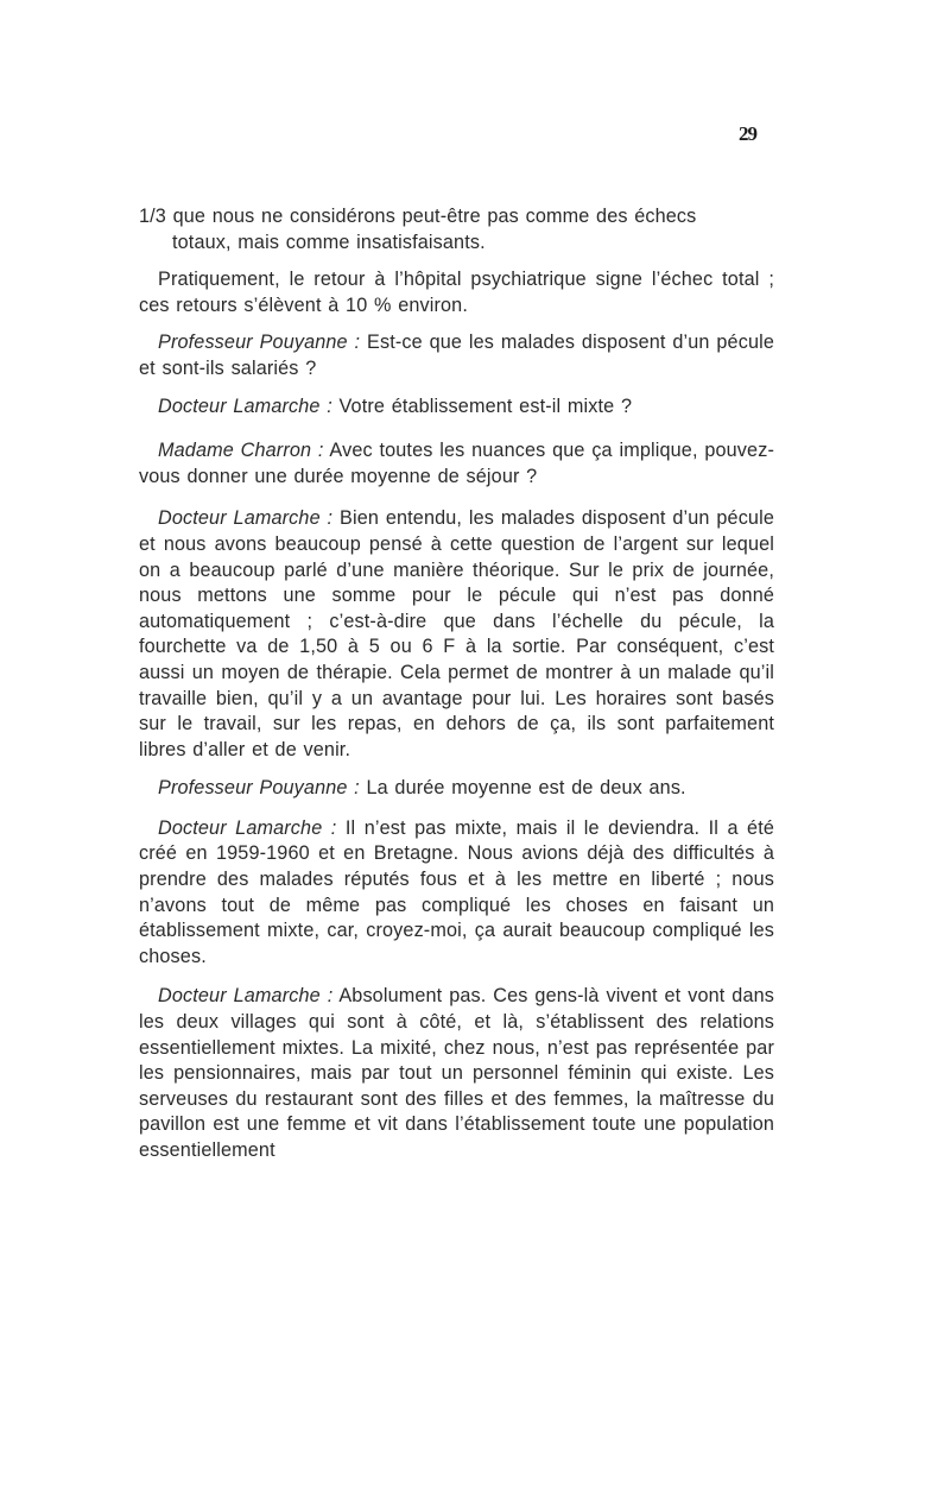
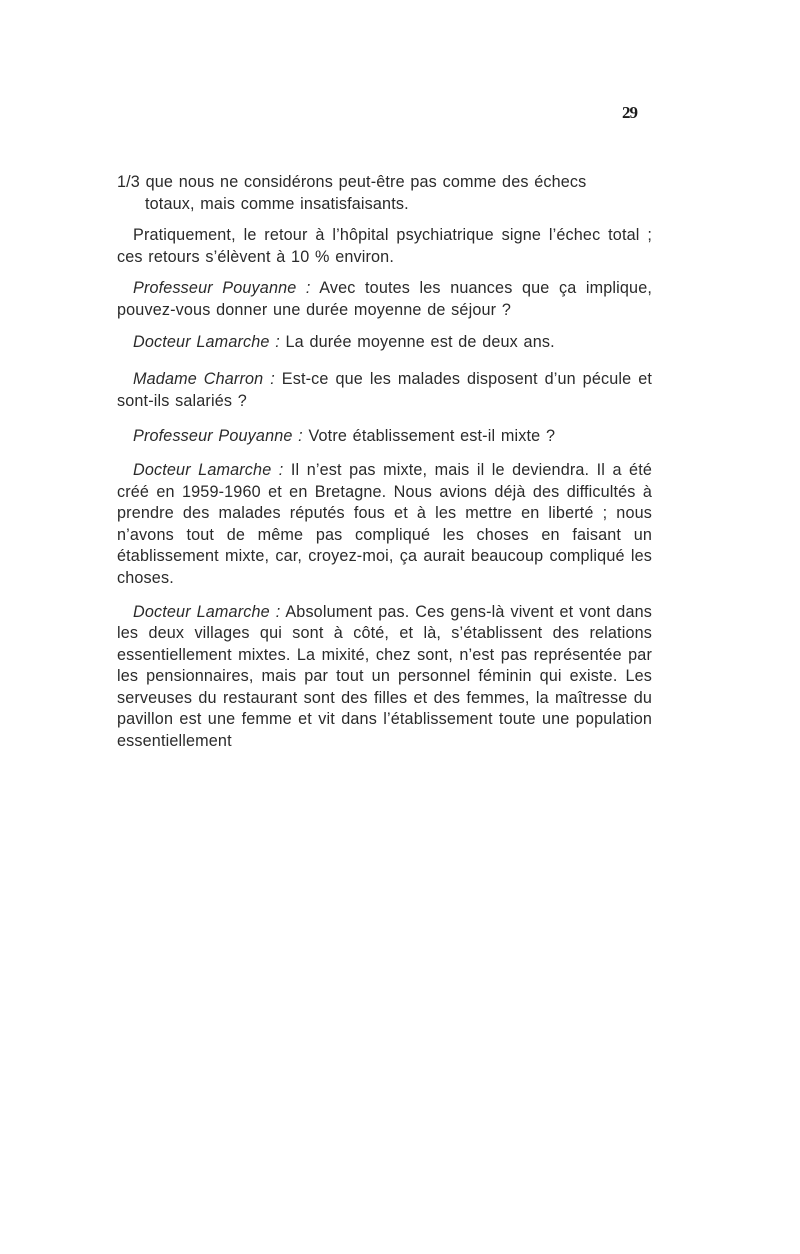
  29
  1/3 que nous ne considérons peut-être pas comme des échecs
  totaux, mais comme insatisfaisants.
  Pratiquement, le retour à l’hôpital psychiatrique signe l’échec total ; ces retours s’élèvent à 10 % environ.
- Professeur Pouyanne : Est-ce que les malades disposent d’un pécule et sont-ils salariés ?
+ Professeur Pouyanne : Avec toutes les nuances que ça implique, pouvez-vous donner une durée moyenne de séjour ?
- Docteur Lamarche : Votre établissement est-il mixte ?
+ Docteur Lamarche : La durée moyenne est de deux ans.
- Madame Charron : Avec toutes les nuances que ça implique, pouvez-vous donner une durée moyenne de séjour ?
+ Madame Charron : Est-ce que les malades disposent d’un pécule et sont-ils salariés ?
- Docteur Lamarche : Bien entendu, les malades disposent d’un pécule et nous avons beaucoup pensé à cette question de l’argent sur lequel on a beaucoup parlé d’une manière théorique. Sur le prix de journée, nous mettons une somme pour le pécule qui n’est pas donné automatiquement ; c’est-à-dire que dans l’échelle du pécule, la fourchette va de 1,50 à 5 ou 6 F à la sortie. Par conséquent, c’est aussi un moyen de thérapie. Cela permet de montrer à un malade qu’il travaille bien, qu’il y a un avantage pour lui. Les horaires sont basés sur le travail, sur les repas, en dehors de ça, ils sont parfaitement libres d’aller et de venir.
- Professeur Pouyanne : La durée moyenne est de deux ans.
+ Professeur Pouyanne : Votre établissement est-il mixte ?
  Docteur Lamarche : Il n’est pas mixte, mais il le deviendra. Il a été créé en 1959-1960 et en Bretagne. Nous avions déjà des difficultés à prendre des malades réputés fous et à les mettre en liberté ; nous n’avons tout de même pas compliqué les choses en faisant un établissement mixte, car, croyez-moi, ça aurait beaucoup compliqué les choses.
- Docteur Lamarche : Absolument pas. Ces gens-là vivent et vont dans les deux villages qui sont à côté, et là, s’établissent des relations essentiellement mixtes. La mixité, chez nous, n’est pas représentée par les pensionnaires, mais par tout un personnel féminin qui existe. Les serveuses du restaurant sont des filles et des femmes, la maîtresse du pavillon est une femme et vit dans l’établissement toute une population essentiellement
+ Docteur Lamarche : Absolument pas. Ces gens-là vivent et vont dans les deux villages qui sont à côté, et là, s’établissent des relations essentiellement mixtes. La mixité, chez sont, n’est pas représentée par les pensionnaires, mais par tout un personnel féminin qui existe. Les serveuses du restaurant sont des filles et des femmes, la maîtresse du pavillon est une femme et vit dans l’établissement toute une population essentiellement
